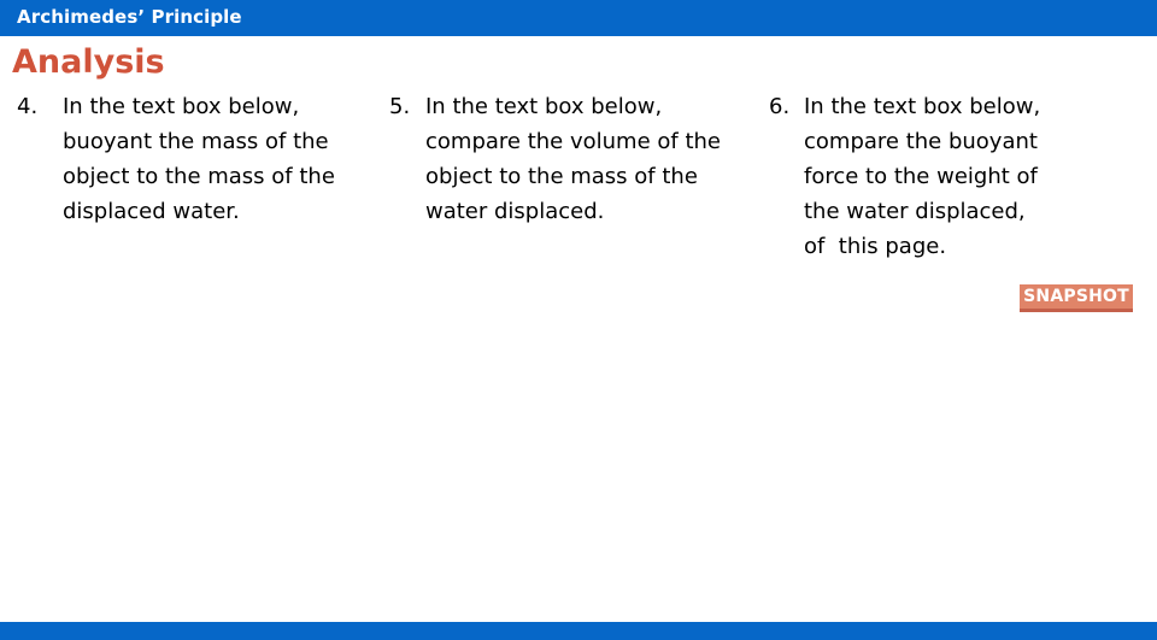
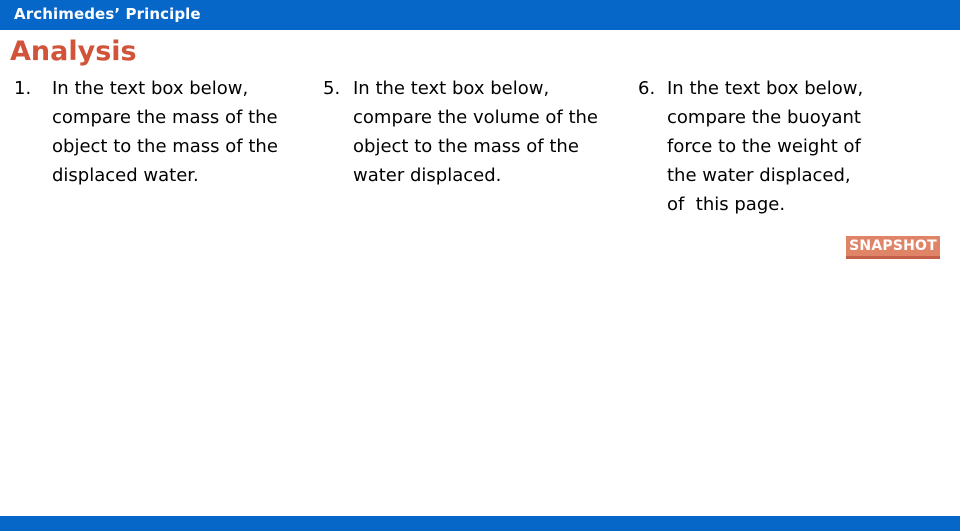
  Archimedes’ Principle
  Analysis
- 4.
+ 1.
  In the text box below,
- buoyant the mass of the
+ compare the mass of the
  object to the mass of the
  displaced water.
  5.
  In the text box below,
  compare the volume of the
  object to the mass of the
  water displaced.
  6.
  In the text box below,
  compare the buoyant
  force to the weight of
  the water displaced,
  of this page.
  SNAPSHOT
